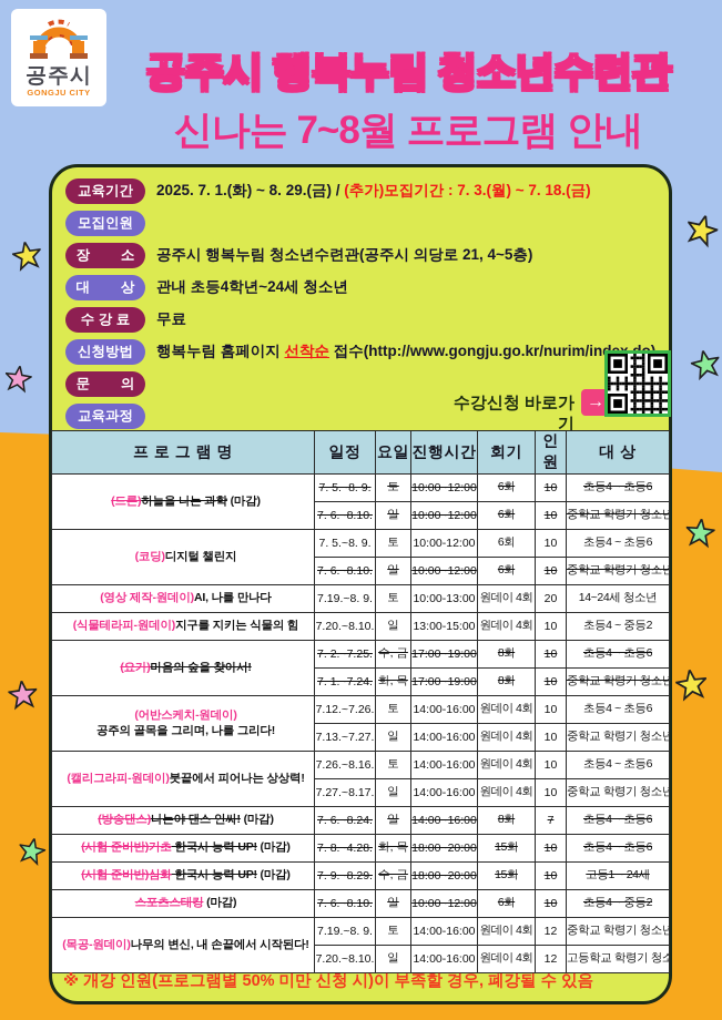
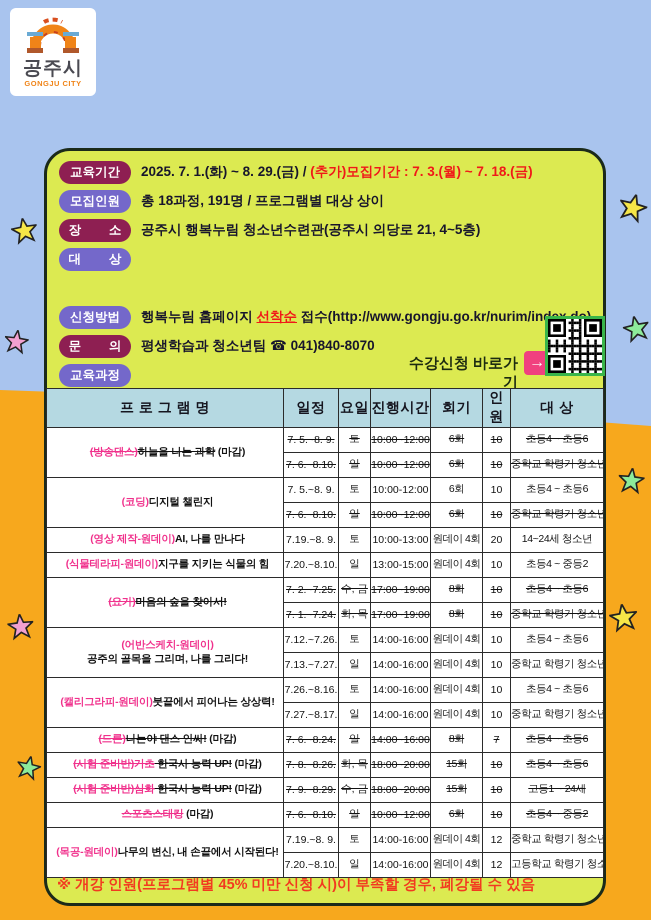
  공주시
  GONGJU CITY
- 공주시 행복누림 청소년수련관
- 신나는 7~8월 프로그램 안내
  교육기간
  2025. 7. 1.(화) ~ 8. 29.(금) / (추가)모집기간 : 7. 3.(월) ~ 7. 18.(금)
  모집인원
+ 총 18과정, 191명 / 프로그램별 대상 상이
  장 소
  공주시 행복누림 청소년수련관(공주시 의당로 21, 4~5층)
  대 상
- 관내 초등4학년~24세 청소년
- 수 강 료
- 무료
  신청방법
  행복누림 홈페이지 선착순 접수(http://www.gongju.go.kr/nurim/in
  문 의
+ 평생학습과 청소년팀 ☎ 041)840-8070
  교육과정
  수강신청 바로가기
  →
  프 로 그 램 명	일정	요일	진행시간	회기	인원	대 상
- (드론)하늘을 나는 과학 (마감)	7. 5.~8. 9.	토	10:00~12:00	6회	10	초등4 ~ 초등6
+ (방송댄스)하늘을 나는 과학 (마감)	7. 5.~8. 9.	토	10:00~12:00	6회	10	초등4 ~ 초등6
  7. 6.~8.10.	일	10:00~12:00	6회	10	중학교 학령기 청소년
  (코딩)디지털 챌린지	7. 5.~8. 9.	토	10:00-12:00	6회	10	초등4 ~ 초등6
  7. 6.~8.10.	일	10:00~12:00	6회	10	중학교 학령기 청소년
  (영상 제작-원데이)AI, 나를 만나다	7.19.~8. 9.	토	10:00-13:00	원데이 4회	20	14~24세 청소년
  (식물테라피-원데이)지구를 지키는 식물의 힘	7.20.~8.10.	일	13:00-15:00	원데이 4회	10	초등4 ~ 중등2
  (요가)마음의 숲을 찾아서!	7. 2.~7.25.	수, 금	17:00~19:00	8회	10	초등4 ~ 초등6
  7. 1.~7.24.	화, 목	17:00~19:00	8회	10	중학교 학령기 청소년
  (어반스케치-원데이)공주의 골목을 그리며, 나를 그리다!	7.12.~7.26.	토	14:00-16:00	원데이 4회	10	초등4 ~ 초등6
  7.13.~7.27.	일	14:00-16:00	원데이 4회	10	중학교 학령기 청소년
  (캘리그라피-원데이)붓끝에서 피어나는 상상력!	7.26.~8.16.	토	14:00-16:00	원데이 4회	10	초등4 ~ 초등6
  7.27.~8.17.	일	14:00-16:00	원데이 4회	10	중학교 학령기 청소년
- (방송댄스)나는야 댄스 인싸! (마감)	7. 6.~8.24.	일	14:00~16:00	8회	7	초등4 ~ 초등6
+ (드론)나는야 댄스 인싸! (마감)	7. 6.~8.24.	일	14:00~16:00	8회	7	초등4 ~ 초등6
- (시험 준비반)기초 한국사 능력 UP! (마감)	7. 8.~4.28.	화, 목	18:00~20:00	15회	10	초등4 ~ 초등6
+ (시험 준비반)기초 한국사 능력 UP! (마감)	7. 8.~8.26.	화, 목	18:00~20:00	15회	10	초등4 ~ 초등6
  (시험 준비반)심화 한국사 능력 UP! (마감)	7. 9.~8.29.	수, 금	18:00~20:00	15회	10	고등1 ~ 24세
  스포츠스태킹 (마감)	7. 6.~8.10.	일	10:00~12:00	6회	10	초등4 ~ 중등2
  (목공-원데이)나무의 변신, 내 손끝에서 시작된다!	7.19.~8. 9.	토	14:00-16:00	원데이 4회	12	중학교 학령기 청소년
  7.20.~8.10.	일	14:00-16:00	원데이 4회	12	고등학교 학령기 청소
- ※ 개강 인원(프로그램별 50% 미만 신청 시)이 부족할 경우, 폐강될 수 있음
+ ※ 개강 인원(프로그램별 45% 미만 신청 시)이 부족할 경우, 폐강될 수 있음
